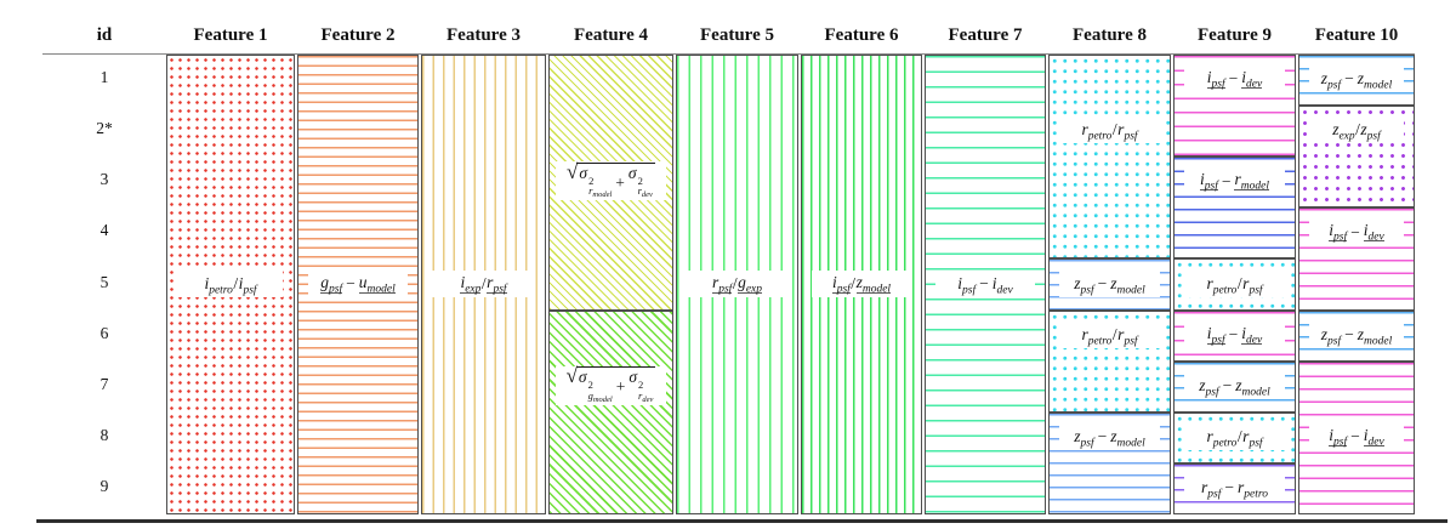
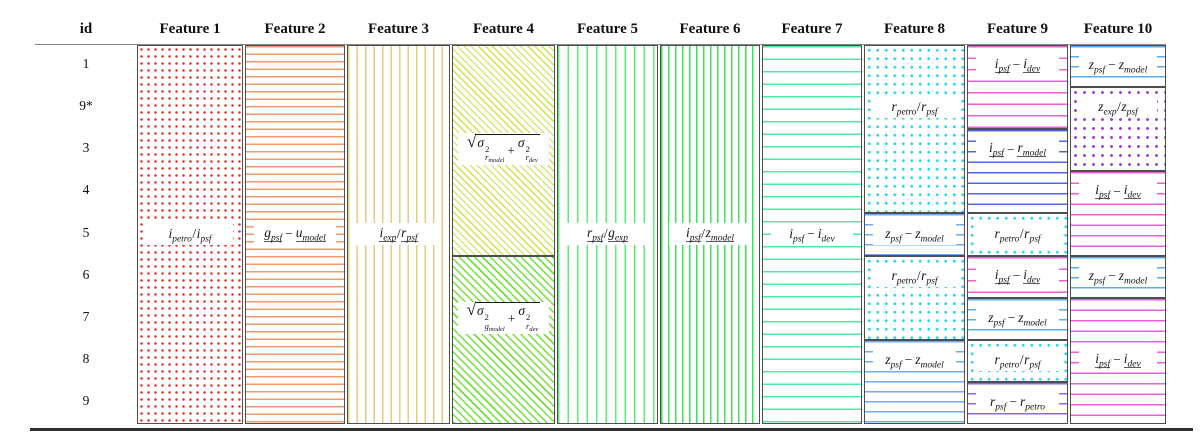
  id
  Feature 1
  Feature 2
  Feature 3
  Feature 4
  Feature 5
  Feature 6
  Feature 7
  Feature 8
  Feature 9
  Feature 10
  1
- 2*
+ 9*
  3
  4
  5
  6
  7
  8
  9
  ipetro
  /
  ipsf
  gpsf
  −
  umodel
  iexp
  /
  rpsf
  √
  σ
  2
  +
  σ
  2
  √
  σ
  2
  +
  σ
  2
  rpsf
  /
  gexp
  ipsf
  /
  zmodel
  ipsf
  −
  idev
  rpetro
  /
  rpsf
  zpsf
  −
  zmodel
  rpetro
  /
  rpsf
  zpsf
  −
  zmodel
  ipsf
  −
  idev
  ipsf
  −
  rmodel
  rpetro
  /
  rpsf
  ipsf
  −
  idev
  zpsf
  −
  zmodel
  rpetro
  /
  rpsf
  rpsf
  −
  rpetro
  zpsf
  −
  zmodel
  zexp
  /
  zpsf
  ipsf
  −
  idev
  zpsf
  −
  zmodel
  ipsf
  −
  idev
